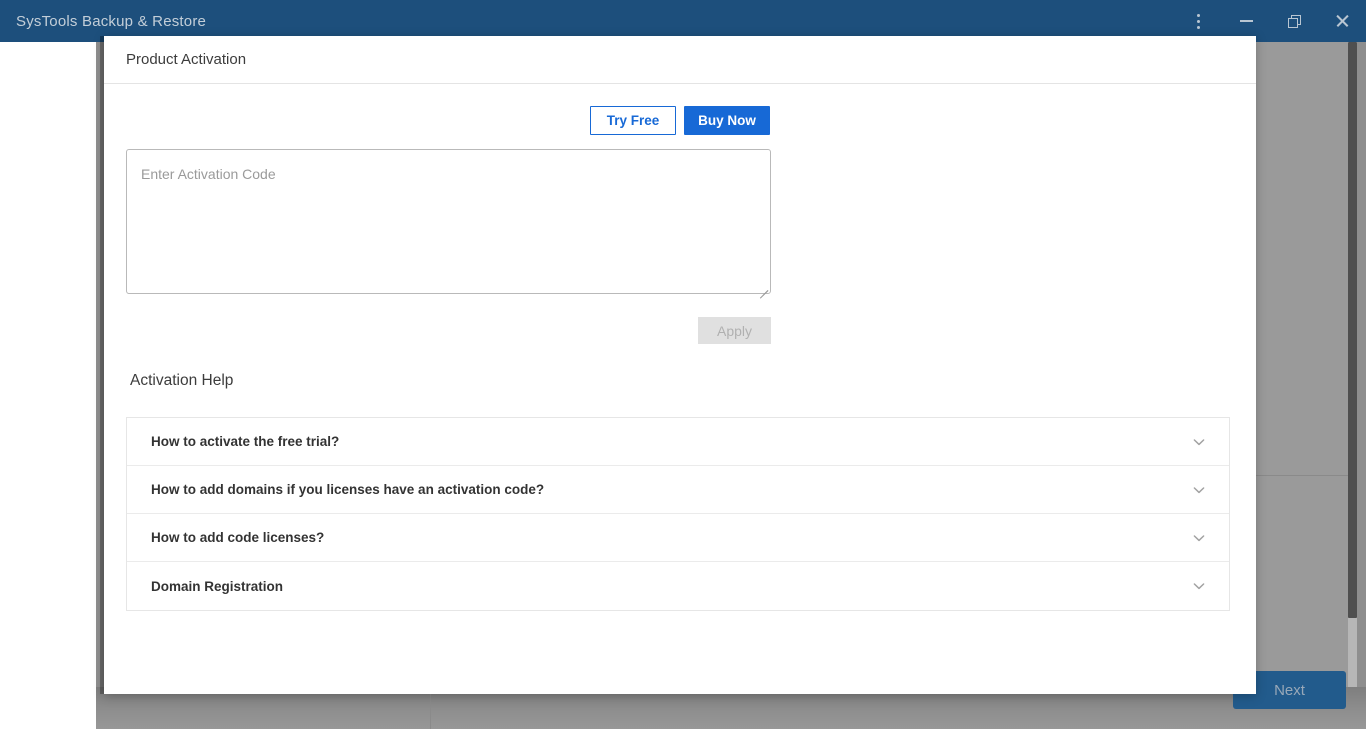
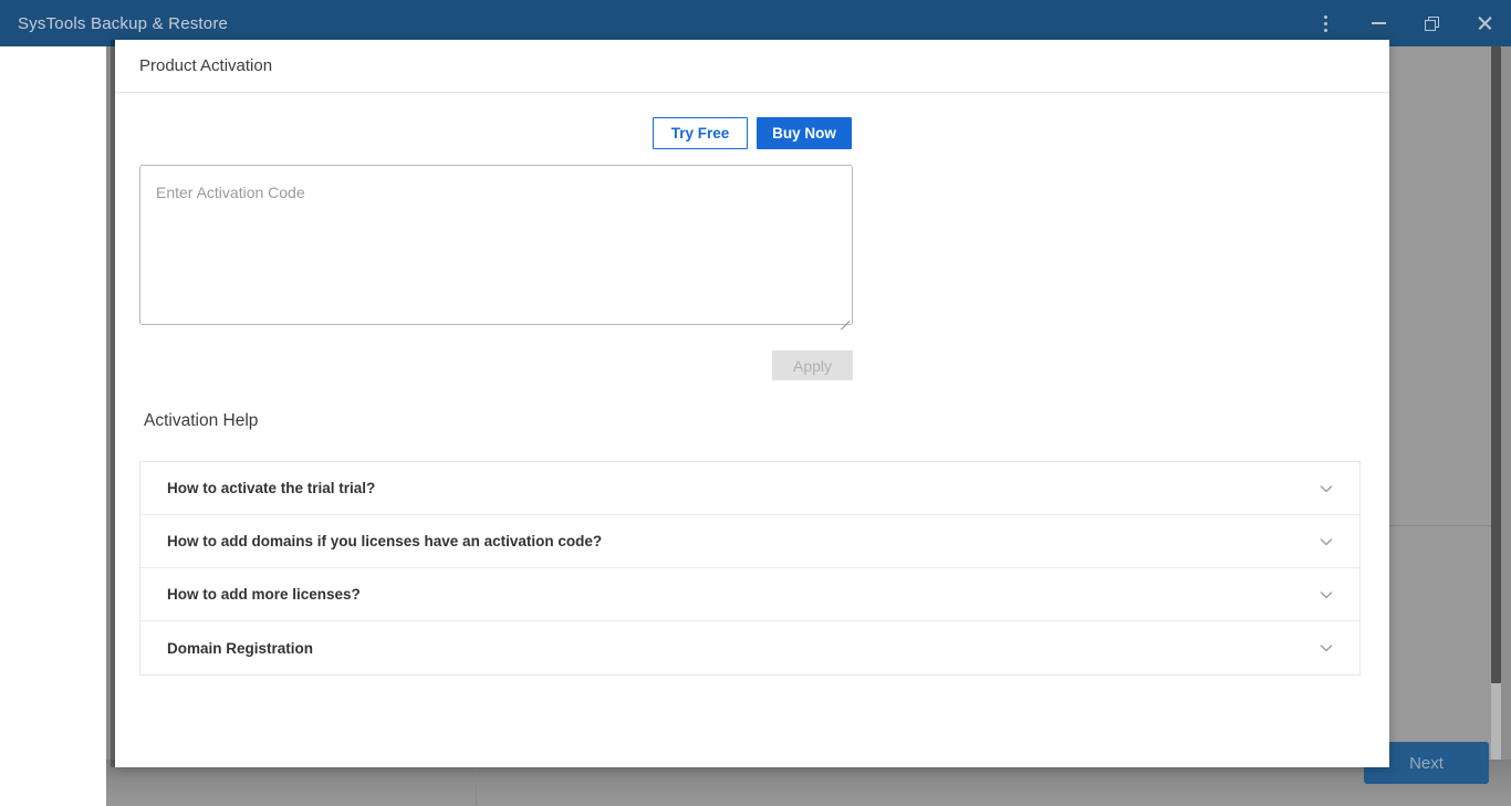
  SysTools Backup & Restore
  Next
  Product Activation
  Try Free
  Buy Now
  Enter Activation Code
  Apply
  Activation Help
- How to activate the free trial?
+ How to activate the trial trial?
  How to add domains if you licenses have an activation code?
- How to add code licenses?
+ How to add more licenses?
  Domain Registration
